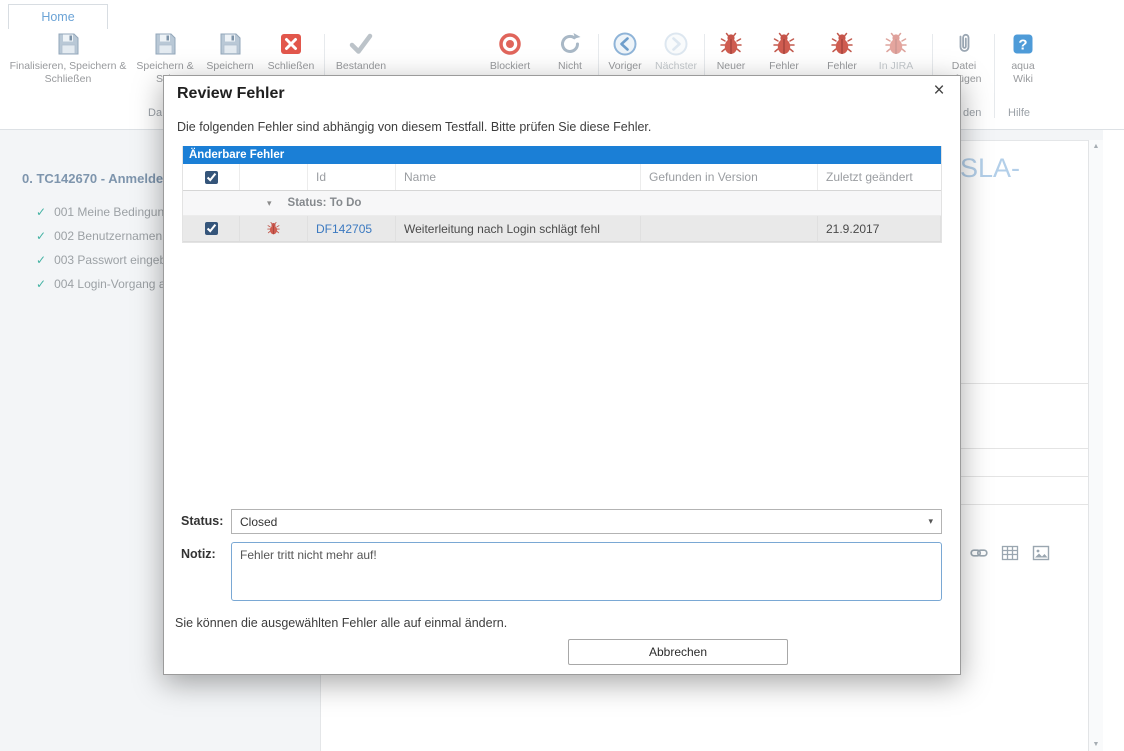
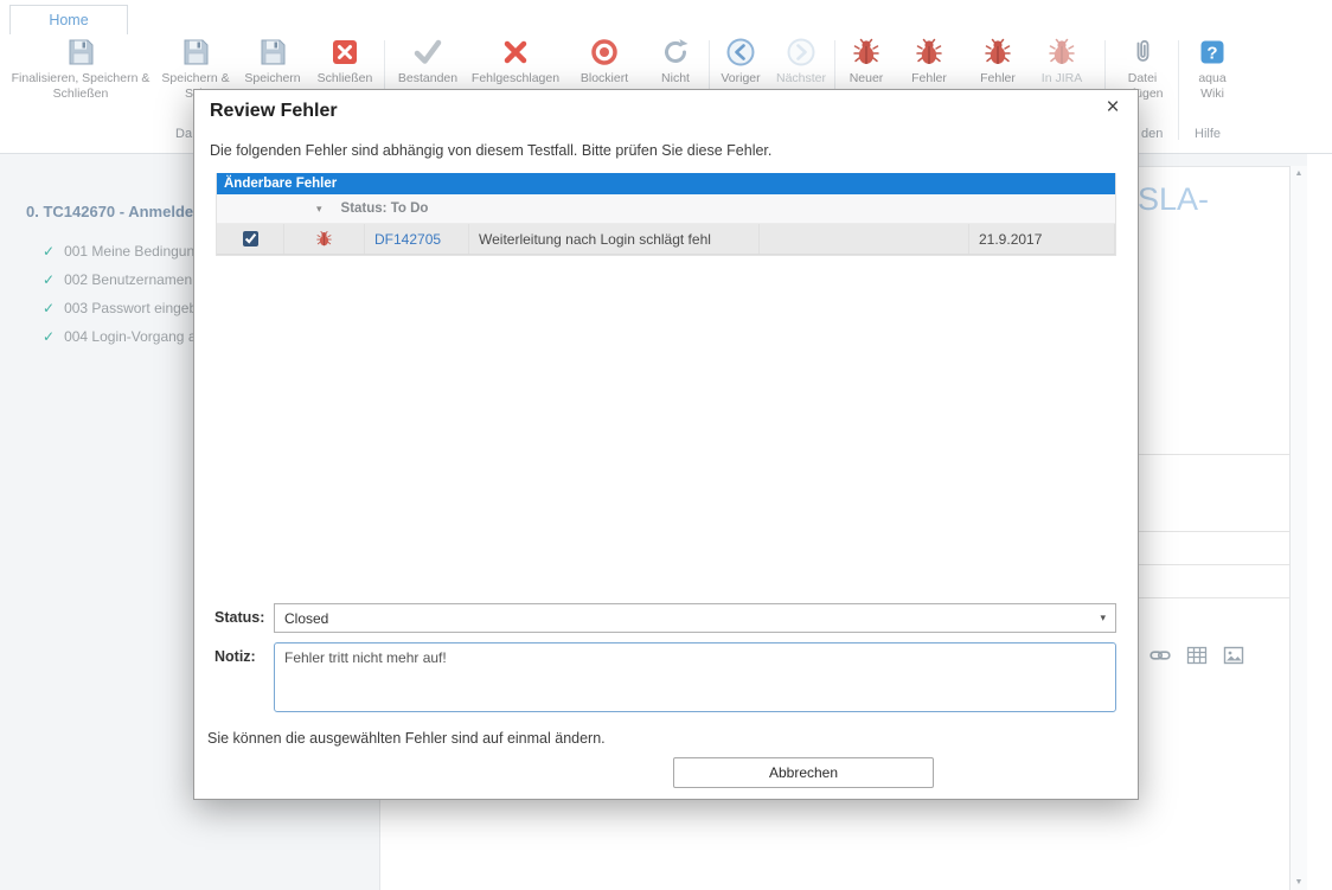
  Home
  Finalisieren, Speichern & Schließen
  Speichern & S
  Speichern
  Schließen
  Bestanden
+ Fehlgeschlagen
  Blockiert
  Nicht
  Voriger
  Nächster
  Neuer
  Fehler
  Fehler
  In JIRA
  ?
  aqua Wiki
  Da
  den
  Hilfe
  0. TC142670 - Anmelde
  ✓
  001 Meine Bedingun
  ✓
  002 Benutzernamen
  ✓
  003 Passwort einge
  ✓
  004 Login-Vorgang
  SLA-
  Review Fehler
  ×
  Die folgenden Fehler sind abhängig von diesem Testfall. Bitte prüfen Sie diese Fehler.
  Änderbare Fehler
- Id
- Name
- Gefunden in Version
- Zuletzt geändert
  ▾
  Status: To Do
  DF142705
  Weiterleitung nach Login schlägt fehl
  21.9.2017
  Status:
  Closed
  ▾
  Notiz:
  Fehler tritt nicht mehr auf!
- Sie können die ausgewählten Fehler alle auf einmal ändern.
+ Sie können die ausgewählten Fehler sind auf einmal ändern.
  Abbrechen
